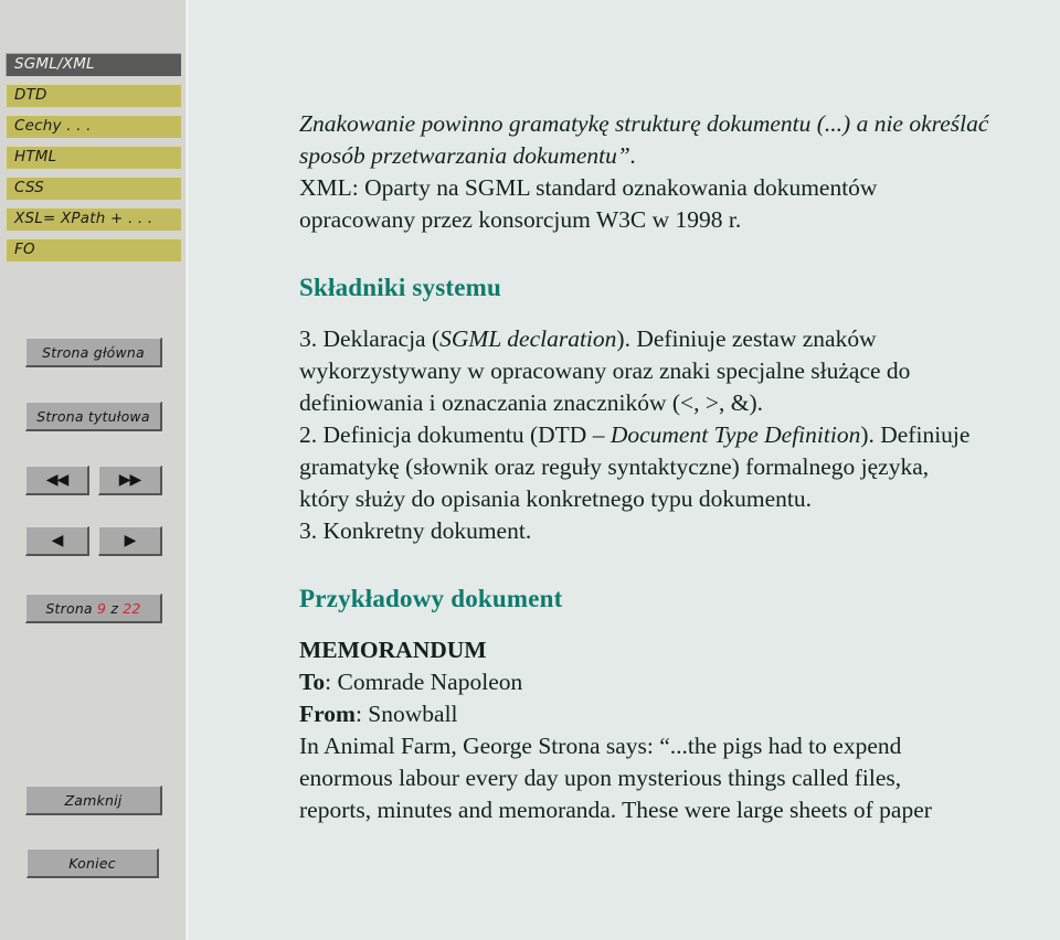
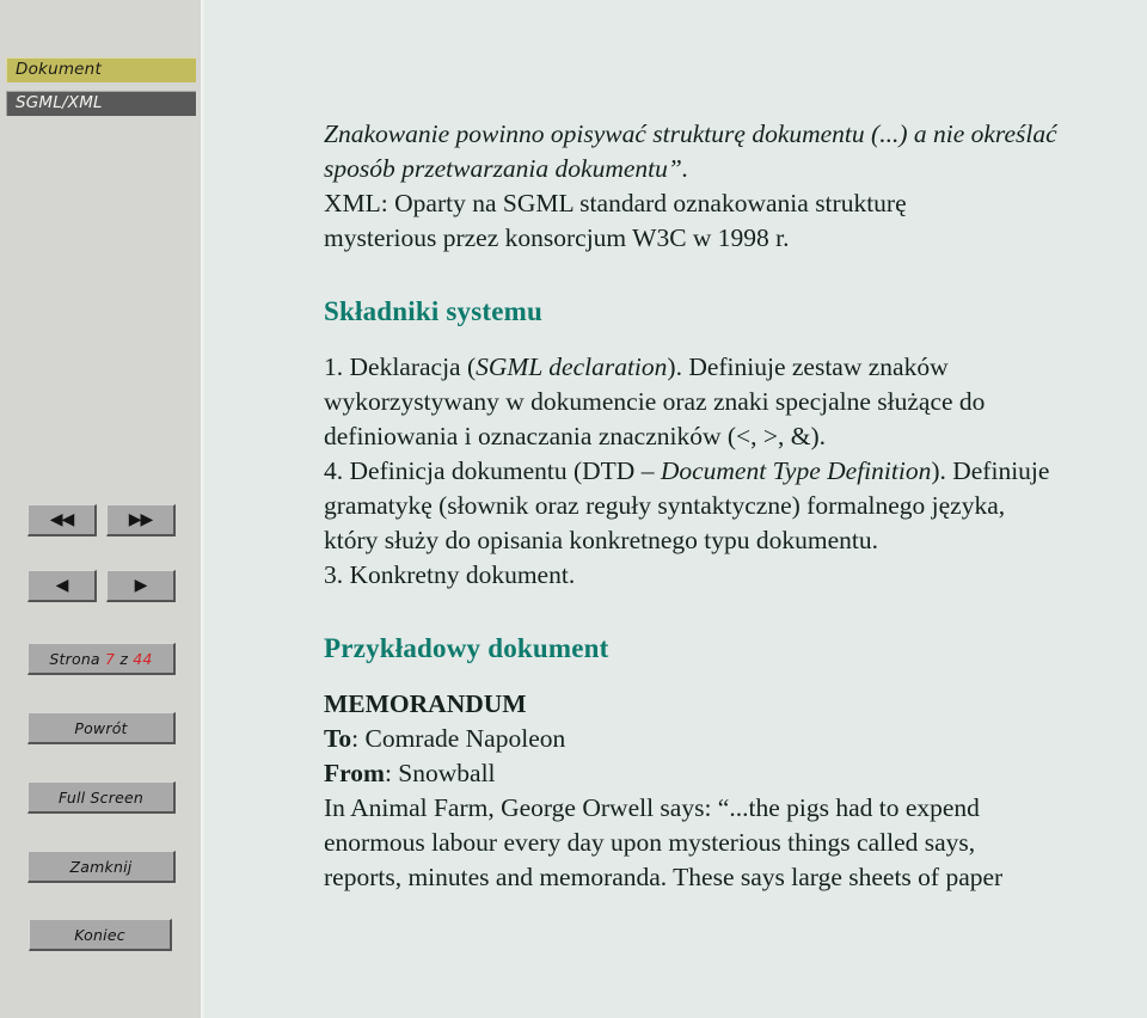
+ Dokument
  SGML/XML
- DTD
- Cechy . . .
- HTML
- CSS
- XSL= XPath + . . .
- FO
- Strona główna
- Strona tytułowa
  ◀◀
  ▶▶
  ◀
  ▶
  Strona
- 9
+ 7
  z
- 22
+ 44
+ Powrót
+ Full Screen
  Zamknij
  Koniec
- Znakowanie powinno gramatykę strukturę dokumentu (...) a nie określać
+ Znakowanie powinno opisywać strukturę dokumentu (...) a nie określać
  sposób przetwarzania dokumentu”.
- XML: Oparty na SGML standard oznakowania dokumentów
+ XML: Oparty na SGML standard oznakowania strukturę
- opracowany przez konsorcjum W3C w 1998 r.
+ mysterious przez konsorcjum W3C w 1998 r.
  Składniki systemu
- 3. Deklaracja (SGML declaration). Definiuje zestaw znaków
+ 1. Deklaracja (SGML declaration). Definiuje zestaw znaków
- wykorzystywany w opracowany oraz znaki specjalne służące do
+ wykorzystywany w dokumencie oraz znaki specjalne służące do
  definiowania i oznaczania znaczników (<, >, &).
- 2. Definicja dokumentu (DTD – Document Type Definition). Definiuje
+ 4. Definicja dokumentu (DTD – Document Type Definition). Definiuje
  gramatykę (słownik oraz reguły syntaktyczne) formalnego języka,
  który służy do opisania konkretnego typu dokumentu.
  3. Konkretny dokument.
  Przykładowy dokument
  MEMORANDUM
  To: Comrade Napoleon
  From: Snowball
- In Animal Farm, George Strona says: “...the pigs had to expend
+ In Animal Farm, George Orwell says: “...the pigs had to expend
- enormous labour every day upon mysterious things called files,
+ enormous labour every day upon mysterious things called says,
- reports, minutes and memoranda. These were large sheets of paper
+ reports, minutes and memoranda. These says large sheets of paper
